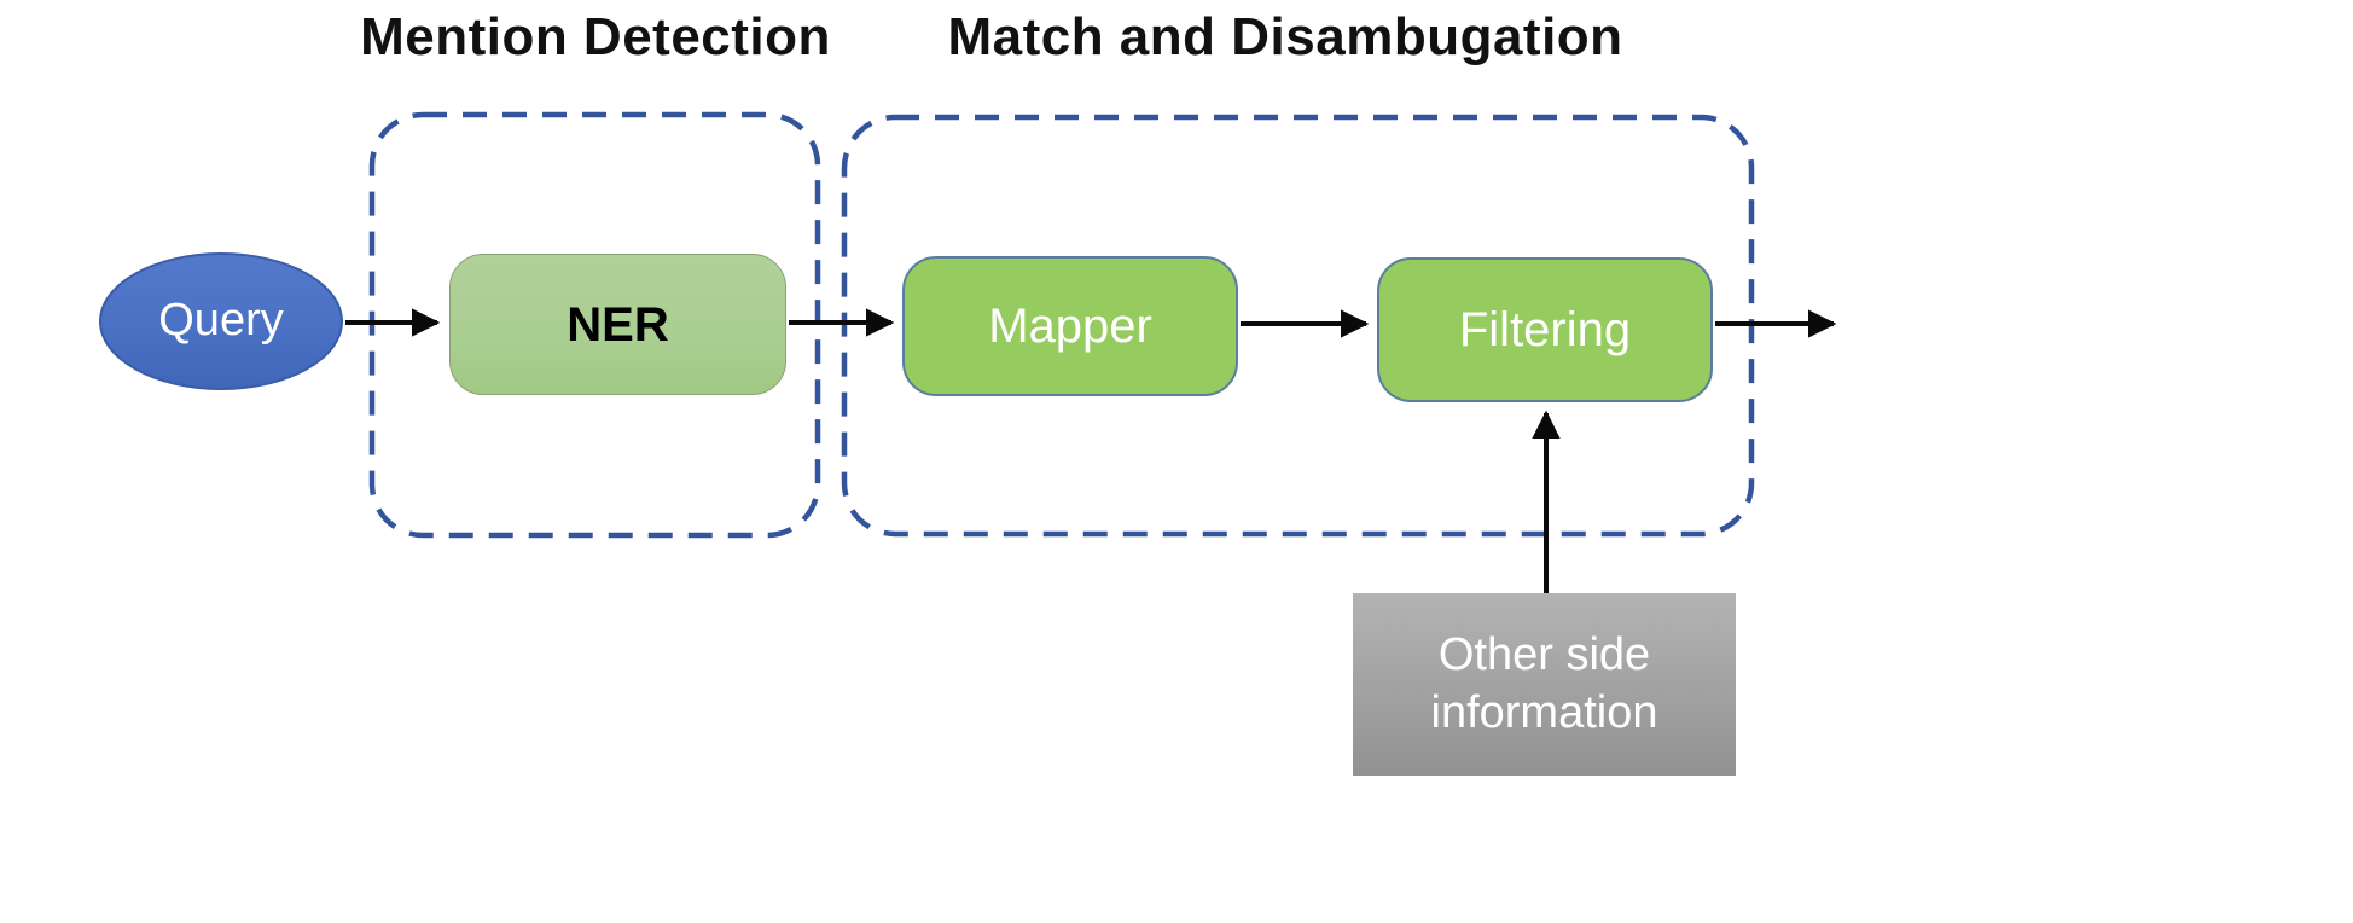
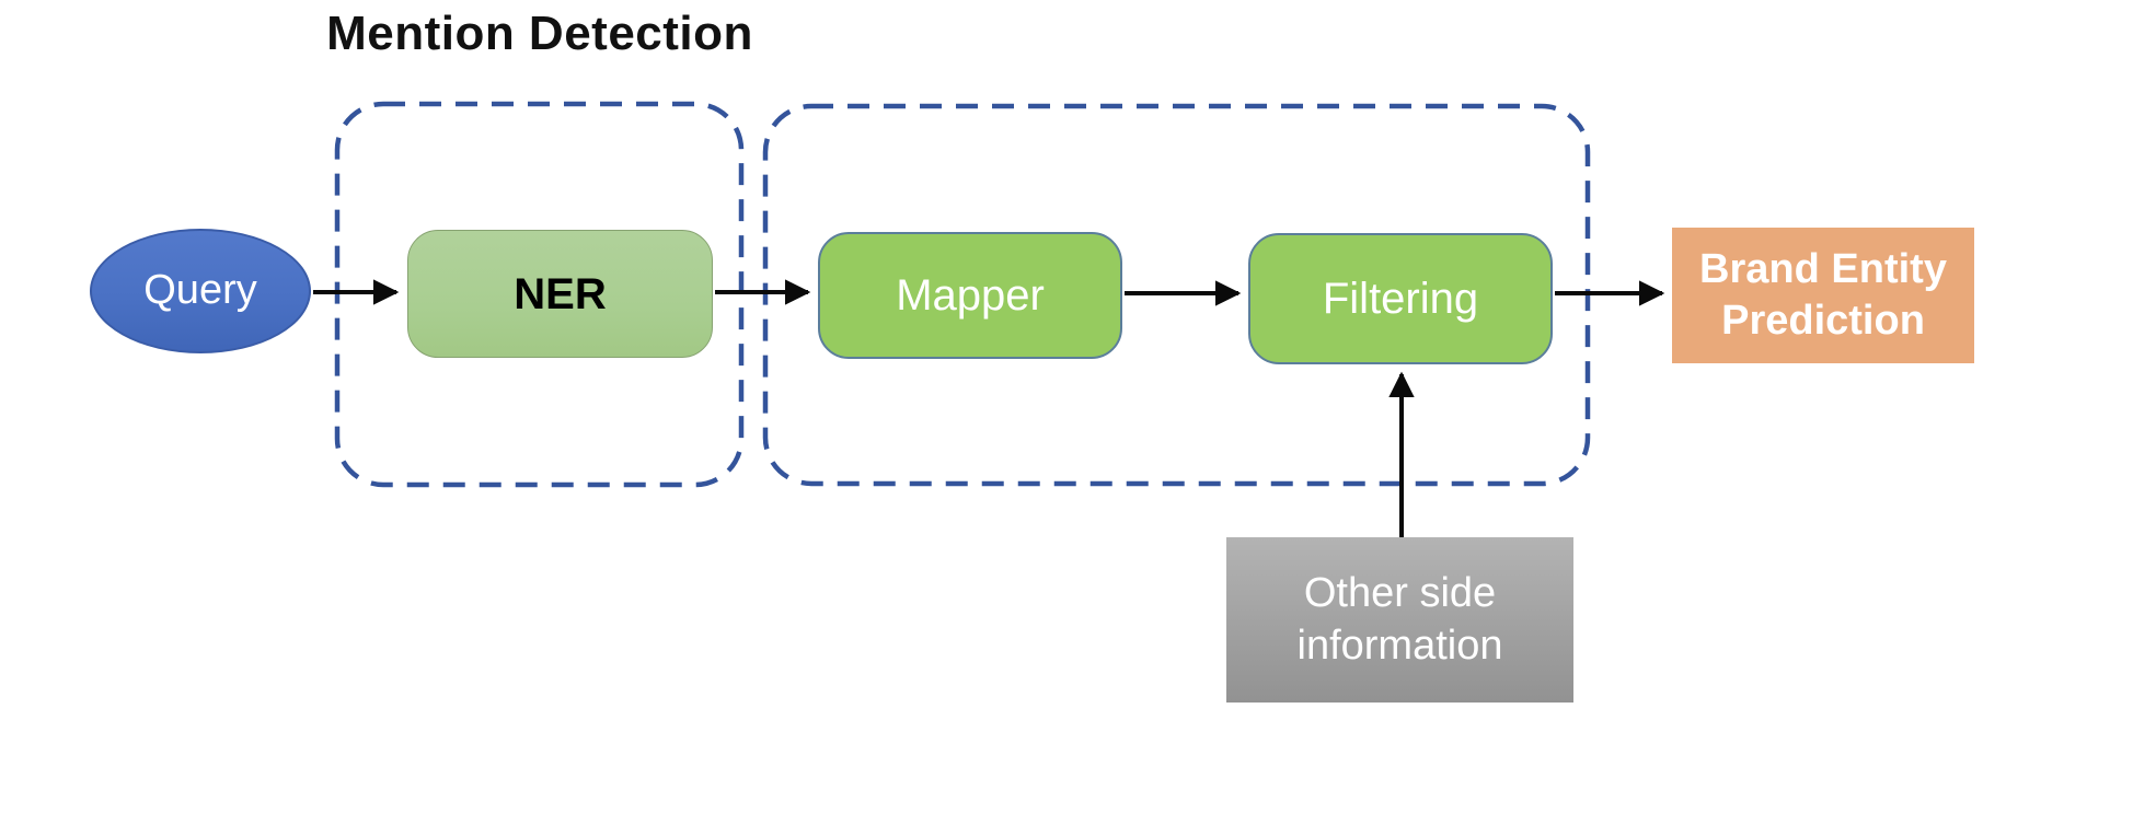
  Mention Detection
- Match and Disambugation
  Query
  NER
  Mapper
  Filtering
+ Brand Entity Prediction
  Other side information
